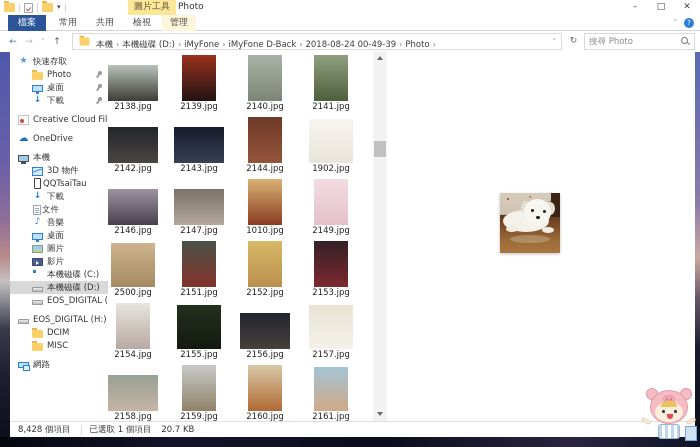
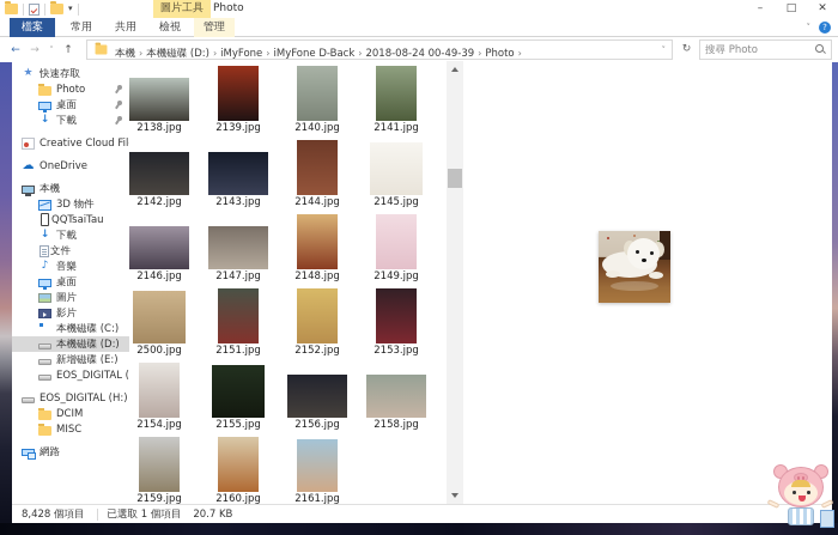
  ▾
  圖片工具
  Photo
  –
  □
  ✕
  檔案
  常用
  共用
  檢視
  管理
  ˇ
  ?
  ←
  →
  ˇ
  ↑
  本機 › 本機磁碟 (D:) › iMyFone › iMyFone D-Back › 2018-08-24 00-49-39 › Photo ›
  ˇ
  ↻
  搜尋 Photo
  ★
  快速存取
  Photo
  桌面
  ↓
  下載
  Creative Cloud Fil
  ☁
  OneDrive
  本機
  3D 物件
  QQTsaiTau
  ↓
  下載
  文件
  ♪
  音樂
  桌面
  圖片
  影片
  本機磁碟 (C:)
  本機磁碟 (D:)
+ 新增磁碟 (E:)
  EOS_DIGITAL (
  EOS_DIGITAL (H:)
  DCIM
  MISC
  網路
  2138.jpg
  2139.jpg
  2140.jpg
  2141.jpg
  2142.jpg
  2143.jpg
  2144.jpg
- 1902.jpg
+ 2145.jpg
  2146.jpg
  2147.jpg
- 1010.jpg
+ 2148.jpg
  2149.jpg
  2500.jpg
  2151.jpg
  2152.jpg
  2153.jpg
  2154.jpg
  2155.jpg
  2156.jpg
- 2157.jpg
  2158.jpg
  2159.jpg
  2160.jpg
  2161.jpg
  8,428 個項目
  已選取 1 個項目
  20.7 KB
